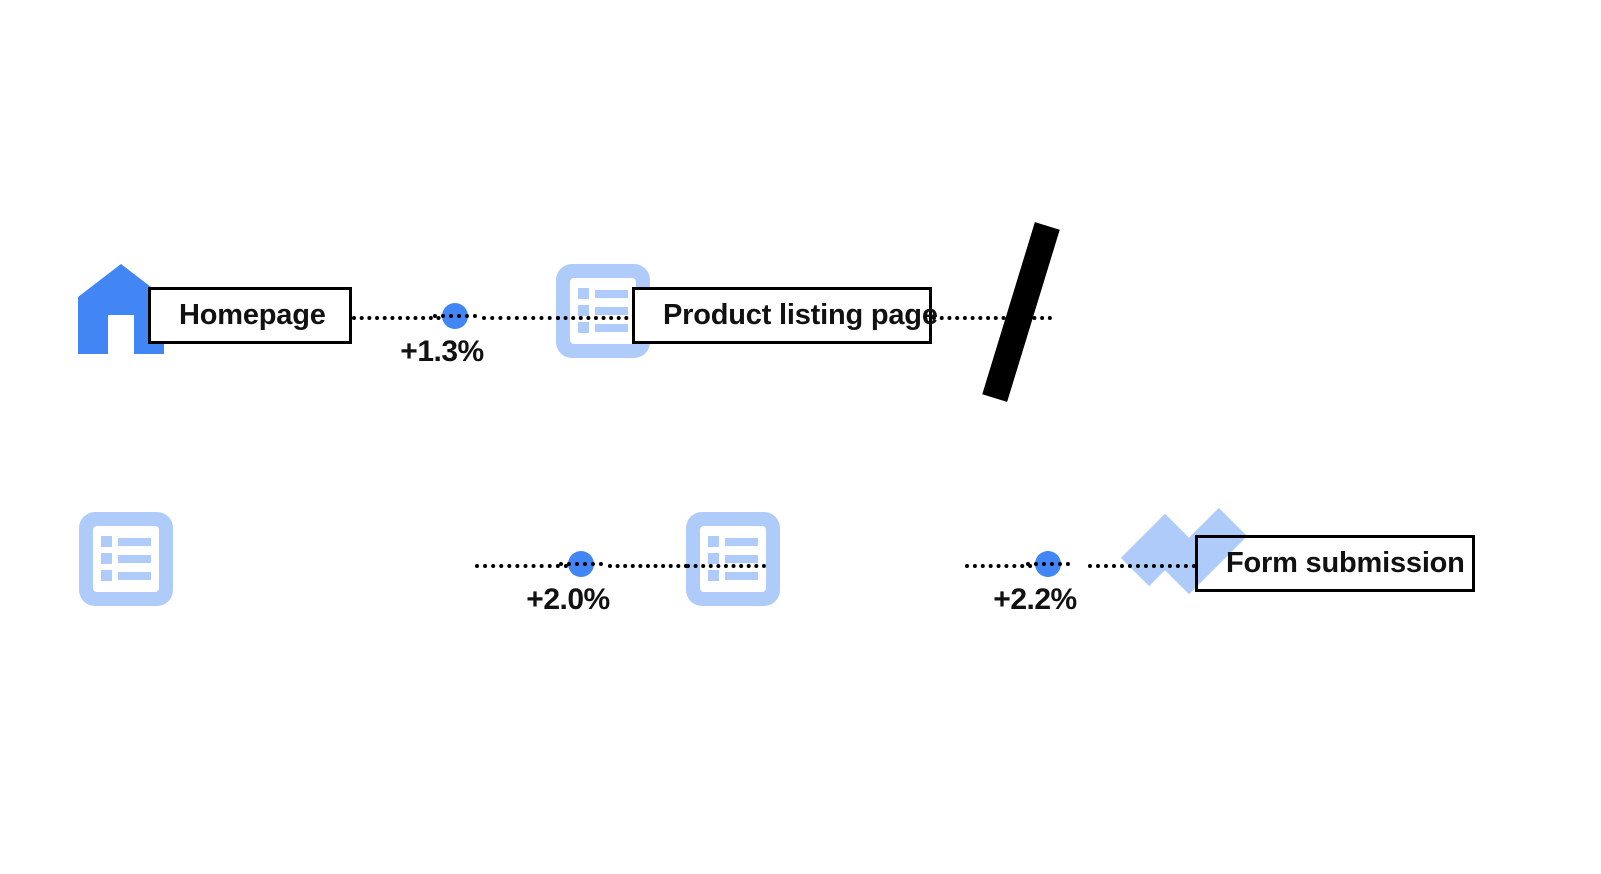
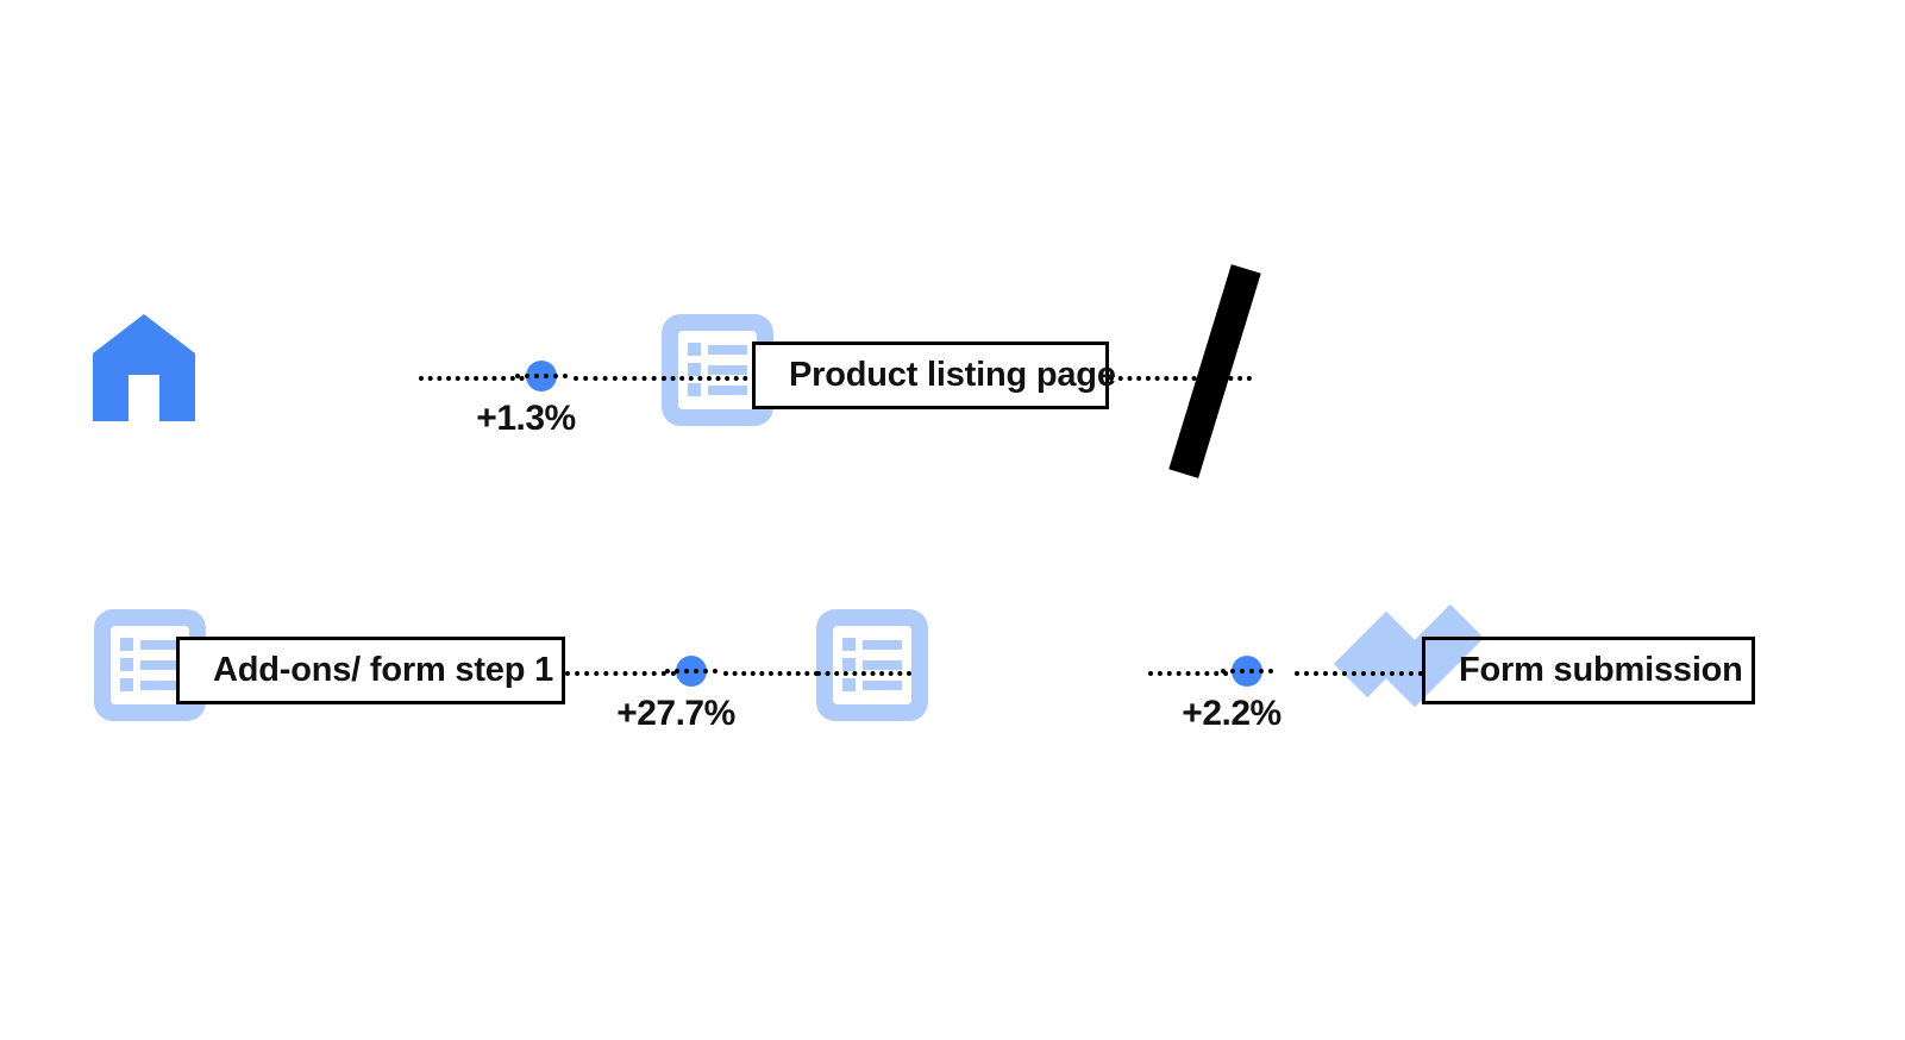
- Homepage
  Product listing page
  +1.3%
+ Add-ons/ form step 1
  Form submission
- +2.0%
+ +27.7%
  +2.2%
